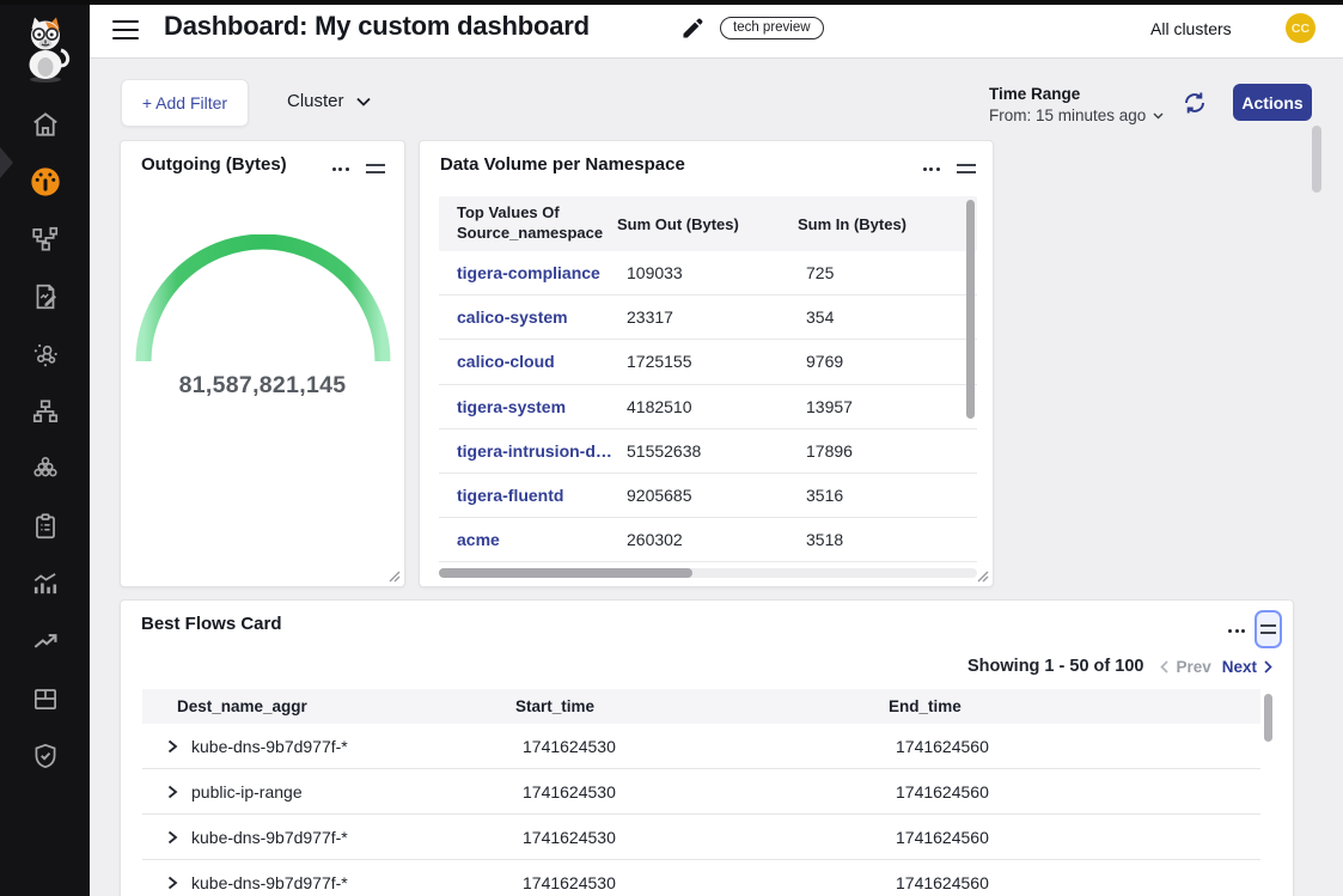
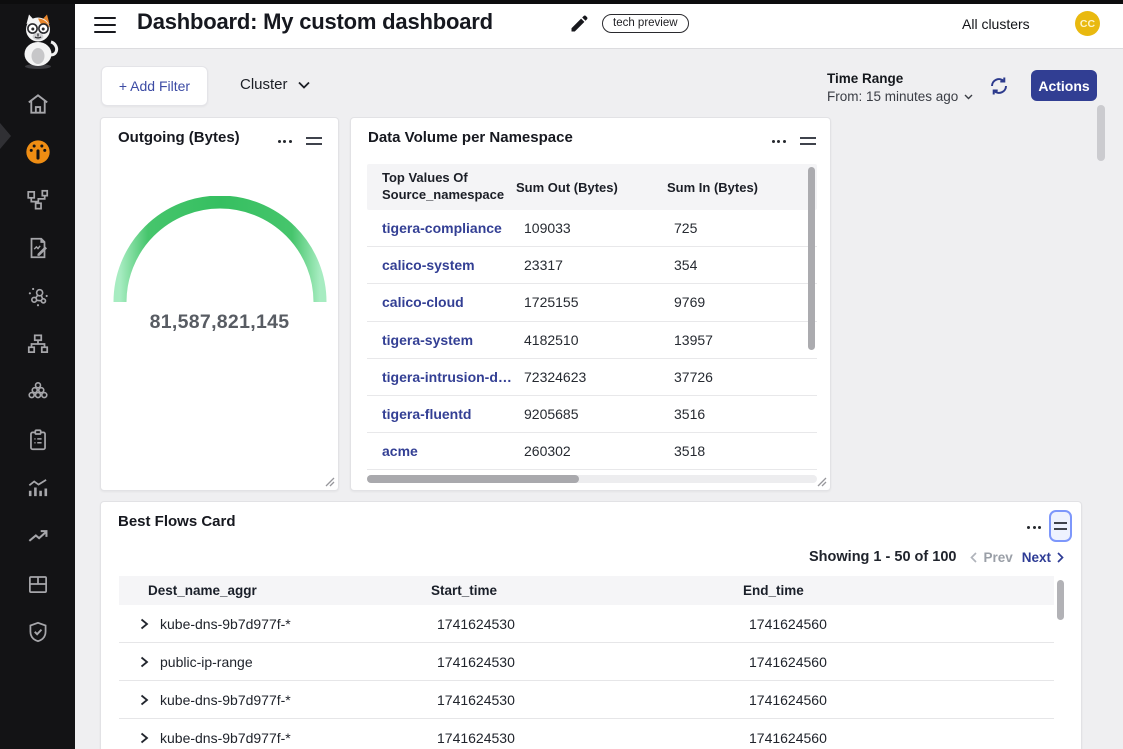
  Dashboard: My custom dashboard
  tech preview
  All clusters
  CC
  + Add Filter
  Cluster
  Time Range
  From: 15 minutes ago
  Actions
  Outgoing (Bytes)
  81,587,821,145
  Data Volume per Namespace
  Top Values Of Source_namespace
  Sum Out (Bytes)
  Sum In (Bytes)
  tigera-compliance
  109033
  725
  calico-system
  23317
  354
  calico-cloud
  1725155
  9769
  tigera-system
  4182510
  13957
  tigera-intrusion-d…
- 51552638
+ 72324623
- 17896
+ 37726
  tigera-fluentd
  9205685
  3516
  acme
  260302
  3518
  Best Flows Card
  Showing 1 - 50 of 100
  Prev
  Next
  Dest_name_aggr
  Start_time
  End_time
  kube-dns-9b7d977f-*
  1741624530
  1741624560
  public-ip-range
  1741624530
  1741624560
  kube-dns-9b7d977f-*
  1741624530
  1741624560
  kube-dns-9b7d977f-*
  1741624530
  1741624560
